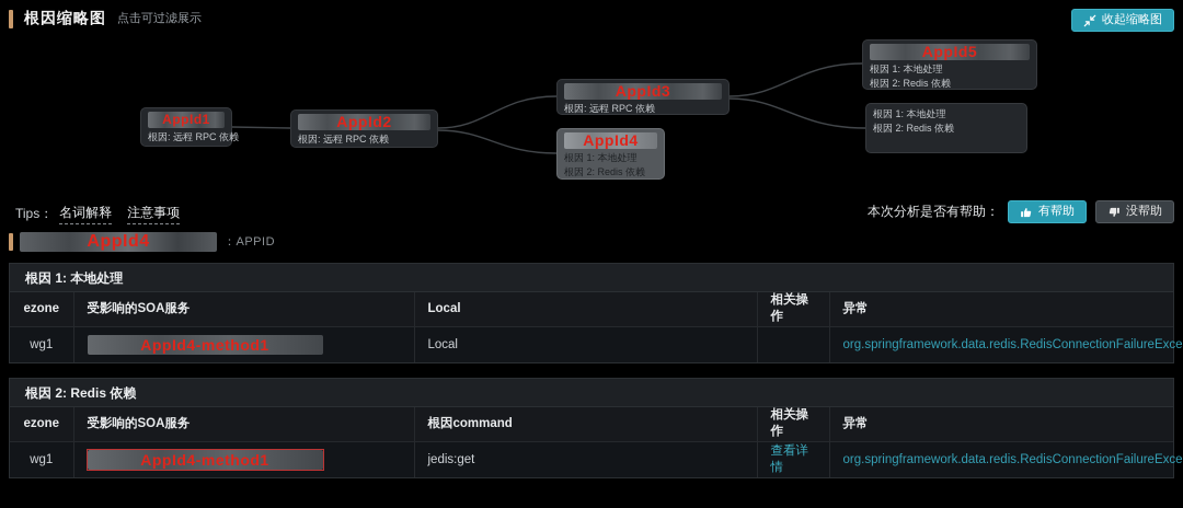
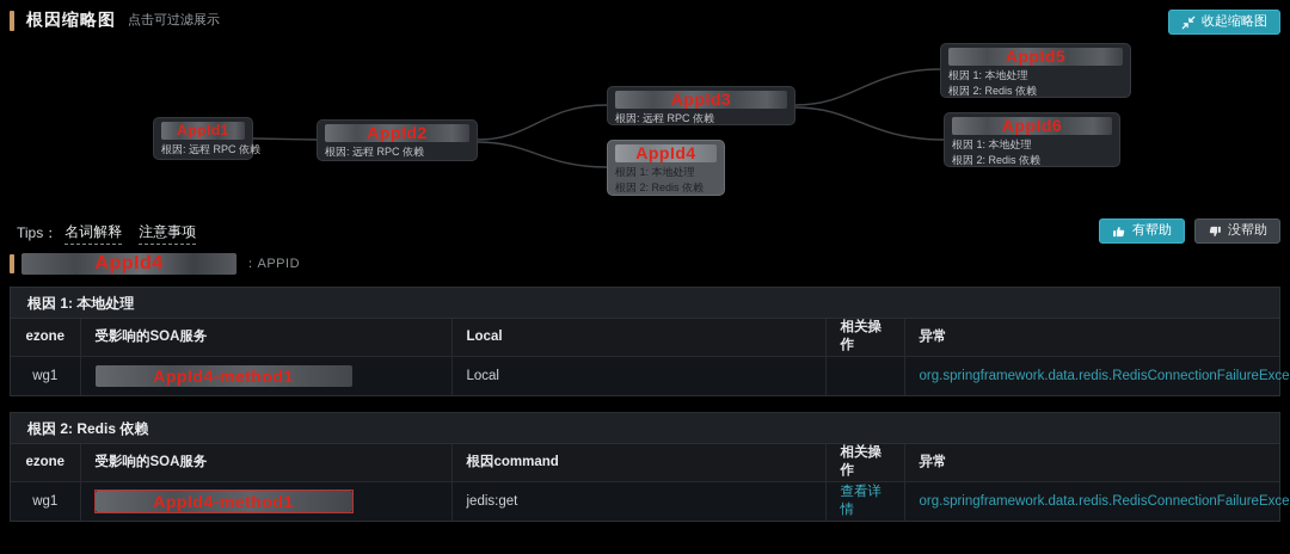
  根因缩略图
  点击可过滤展示
  收起缩略图
  AppId1
  根因: 远程 RPC 依赖
  AppId2
  根因: 远程 RPC 依赖
  AppId3
  根因: 远程 RPC 依赖
  AppId4
  根因 1: 本地处理
  根因 2: Redis 依赖
  AppId5
  根因 1: 本地处理
  根因 2: Redis 依赖
+ AppId6
  根因 1: 本地处理
  根因 2: Redis 依赖
  Tips：
  名词解释
  注意事项
- 本次分析是否有帮助：
  有帮助
  没帮助
  AppId4
  ：APPID
  根因 1: 本地处理
  ezone	受影响的SOA服务	Local	相关操作	异常
  wg1	AppId4-method1	Local		org.springframework.data.redis.RedisConnectionFailureExce
  根因 2: Redis 依赖
  ezone	受影响的SOA服务	根因command	相关操作	异常
  wg1	AppId4-method1	jedis:get	查看详情	org.springframework.data.redis.RedisConnectionFailureExce
